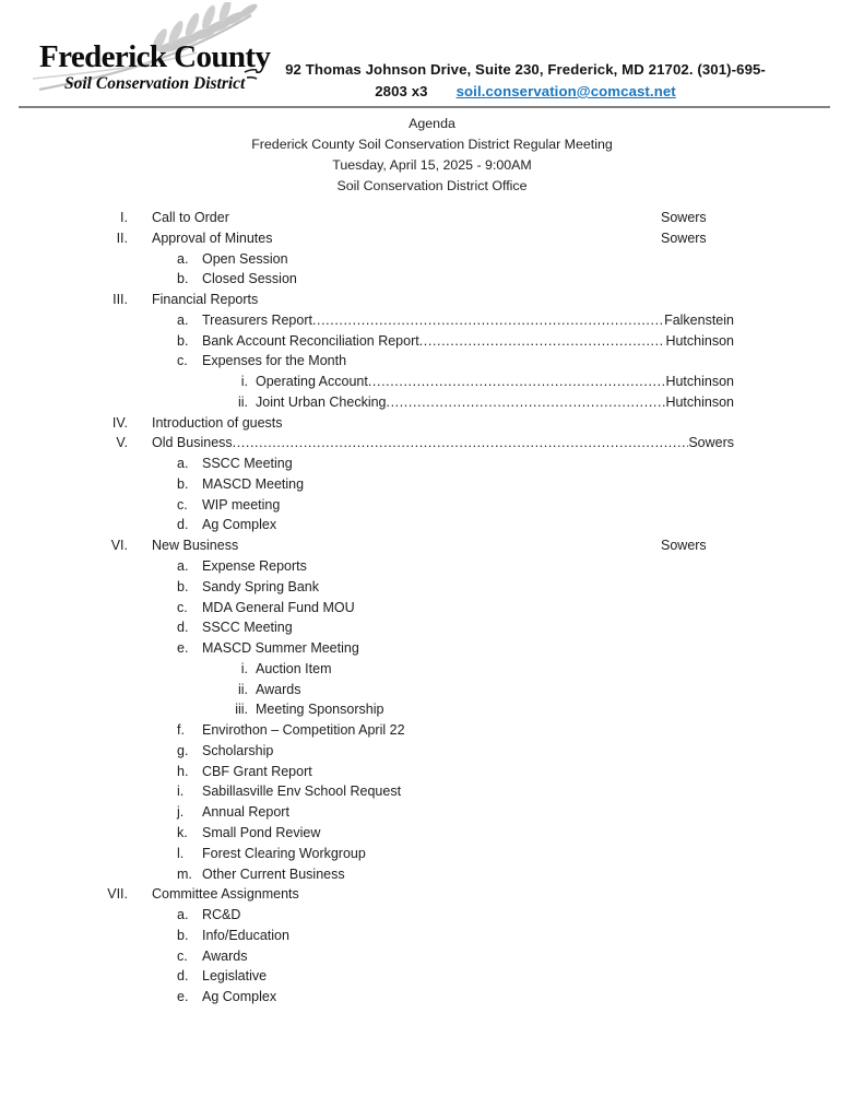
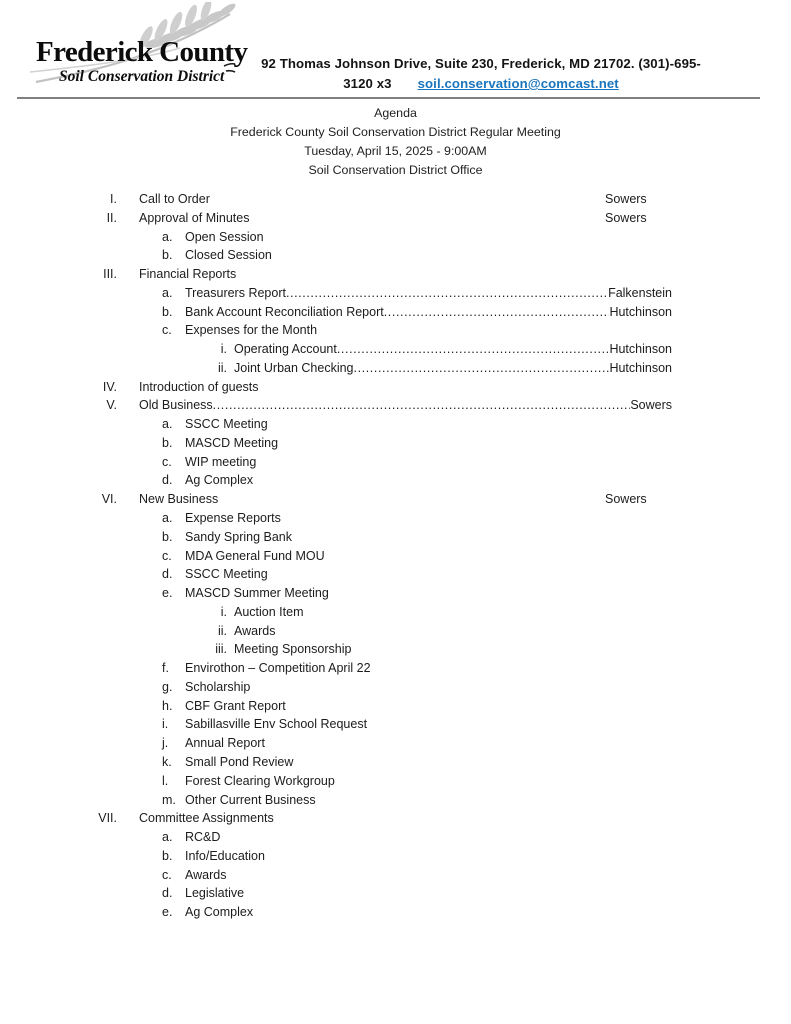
  Frederick County
  Soil Conservation District
  92 Thomas Johnson Drive, Suite 230, Frederick, MD 21702. (301)-695-
- 2803 x3 soil.conservation@comcast.net
+ 3120 x3 soil.conservation@comcast.net
  Agenda
  Frederick County Soil Conservation District Regular Meeting
  Tuesday, April 15, 2025 - 9:00AM
  Soil Conservation District Office
  I.
  Call to Order
  Sowers
  II.
  Approval of Minutes
  Sowers
  a.
  Open Session
  b.
  Closed Session
  III.
  Financial Reports
  a.
  Treasurers Report
  Falkenstein
  b.
  Bank Account Reconciliation Report
  Hutchinson
  c.
  Expenses for the Month
  i.
  Operating Account
  Hutchinson
  ii.
  Joint Urban Checking
  Hutchinson
  IV.
  Introduction of guests
  V.
  Old Business
  Sowers
  a.
  SSCC Meeting
  b.
  MASCD Meeting
  c.
  WIP meeting
  d.
  Ag Complex
  VI.
  New Business
  Sowers
  a.
  Expense Reports
  b.
  Sandy Spring Bank
  c.
  MDA General Fund MOU
  d.
  SSCC Meeting
  e.
  MASCD Summer Meeting
  i.
  Auction Item
  ii.
  Awards
  iii.
  Meeting Sponsorship
  f.
  Envirothon – Competition April 22
  g.
  Scholarship
  h.
  CBF Grant Report
  i.
  Sabillasville Env School Request
  j.
  Annual Report
  k.
  Small Pond Review
  l.
  Forest Clearing Workgroup
  m.
  Other Current Business
  VII.
  Committee Assignments
  a.
  RC&D
  b.
  Info/Education
  c.
  Awards
  d.
  Legislative
  e.
  Ag Complex
